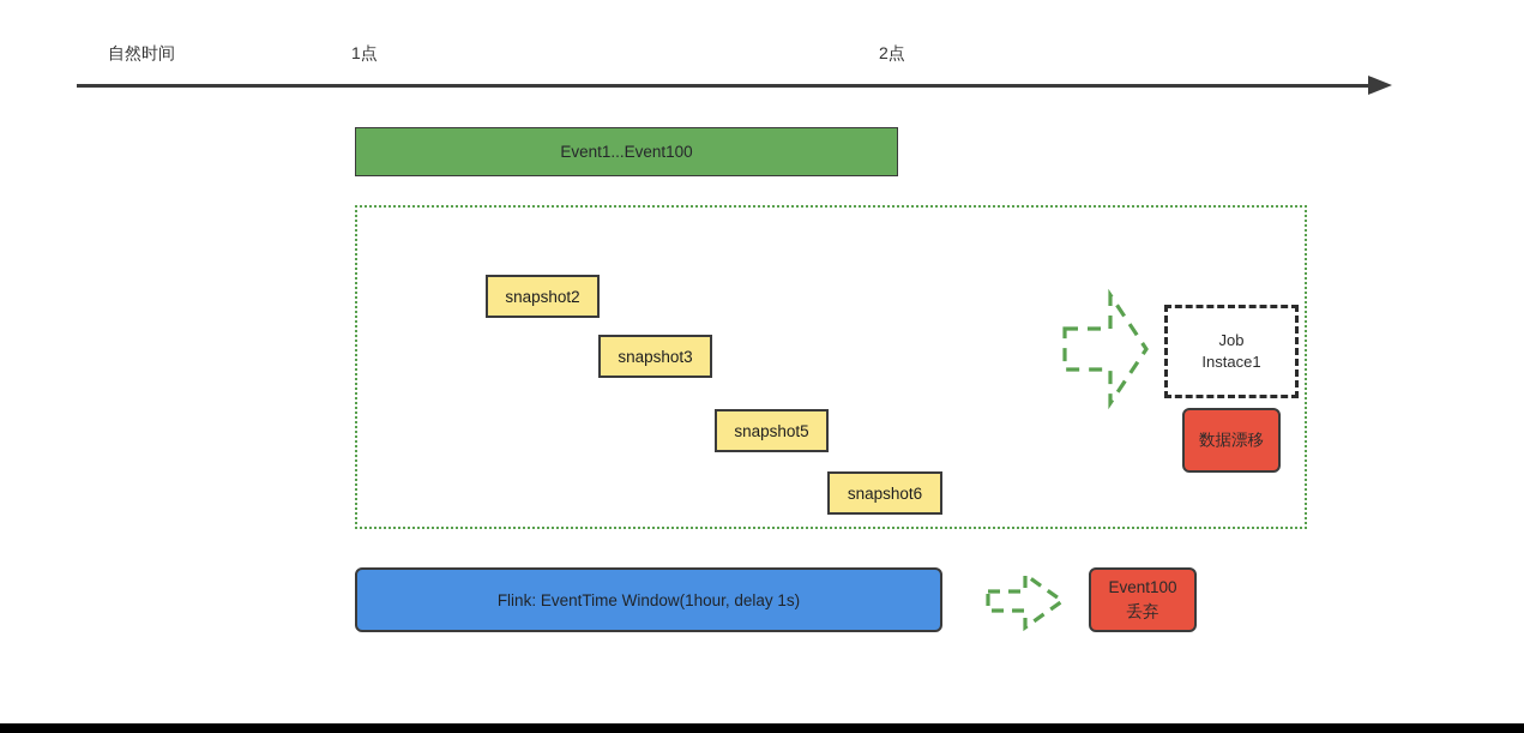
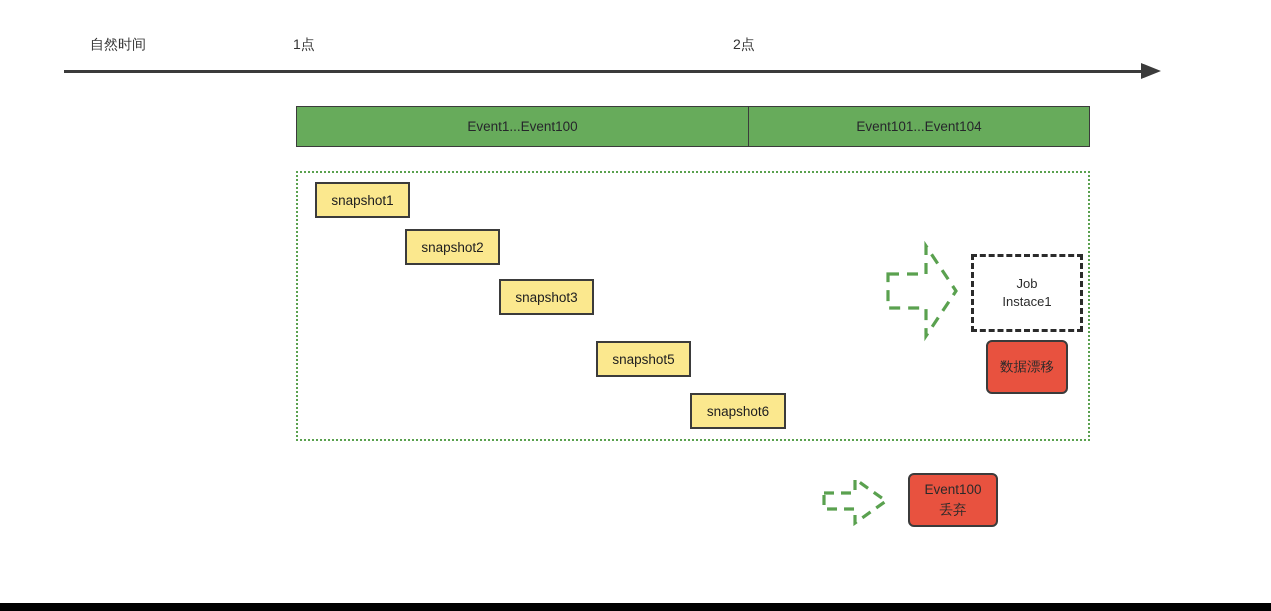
  自然时间
  1点
  2点
  Event1...Event100
+ Event101...Event104
+ snapshot1
  snapshot2
  snapshot3
  snapshot5
  snapshot6
  Job
  Instace1
  数据漂移
- Flink: EventTime Window(1hour, delay 1s)
  Event100
  丢弃
